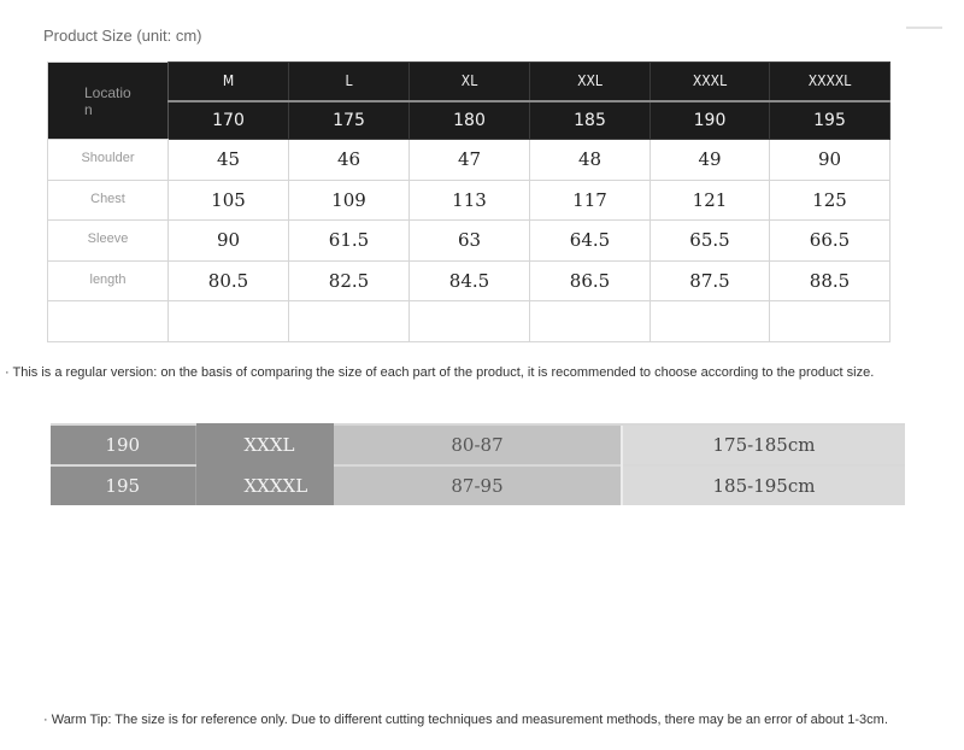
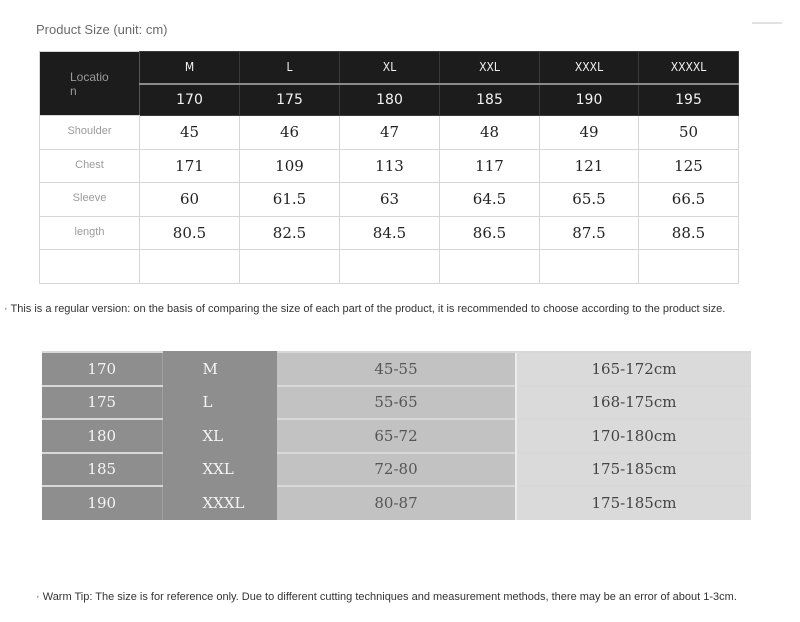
  Product Size (unit: cm)
  Locatio n	M	L	XL	XXL	XXXL	XXXXL
  170	175	180	185	190	195
- Shoulder	45	46	47	48	49	90
+ Shoulder	45	46	47	48	49	50
- Chest	105	109	113	117	121	125
+ Chest	171	109	113	117	121	125
- Sleeve	90	61.5	63	64.5	65.5	66.5
+ Sleeve	60	61.5	63	64.5	65.5	66.5
  length	80.5	82.5	84.5	86.5	87.5	88.5
  · This is a regular version: on the basis of comparing the size of each part of the product, it is recommended to choose according to the product size.
+ 170	M	45-55	165-172cm
+ 175	L	55-65	168-175cm
+ 180	XL	65-72	170-180cm
+ 185	XXL	72-80	175-185cm
  190	XXXL	80-87	175-185cm
- 195	XXXXL	87-95	185-195cm
  · Warm Tip: The size is for reference only. Due to different cutting techniques and measurement methods, there may be an error of about 1-3cm.
